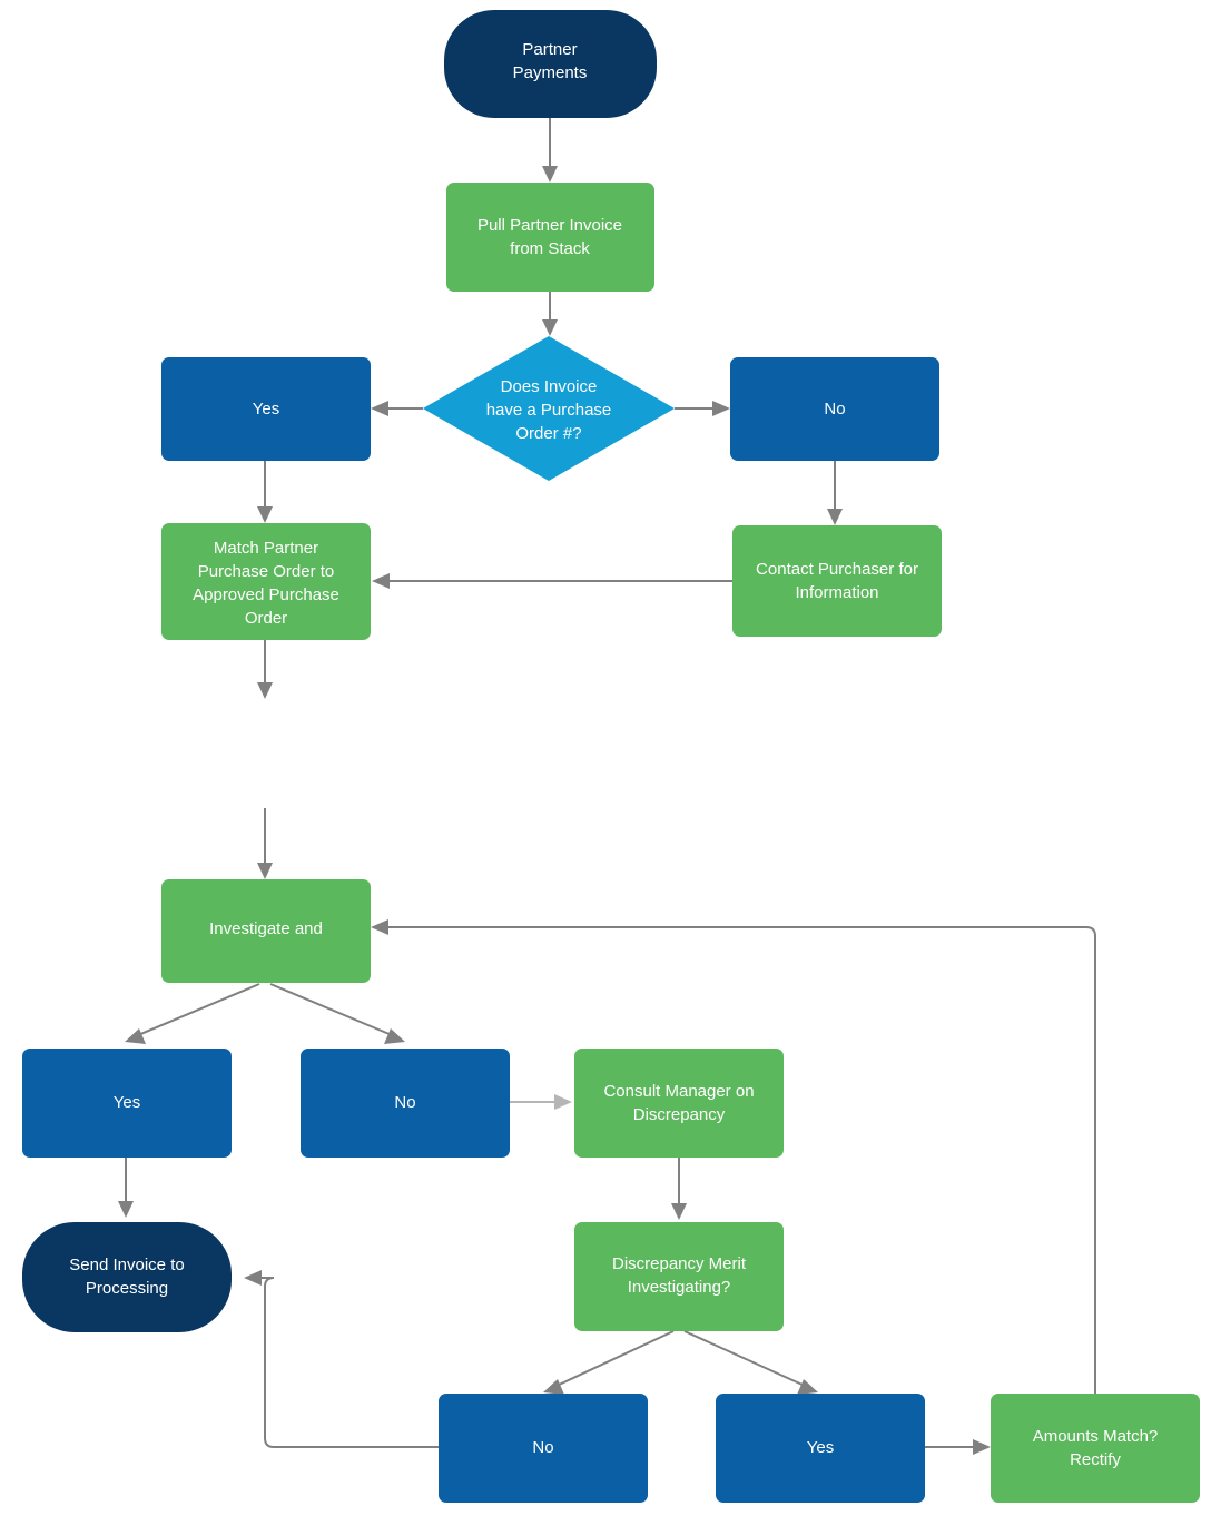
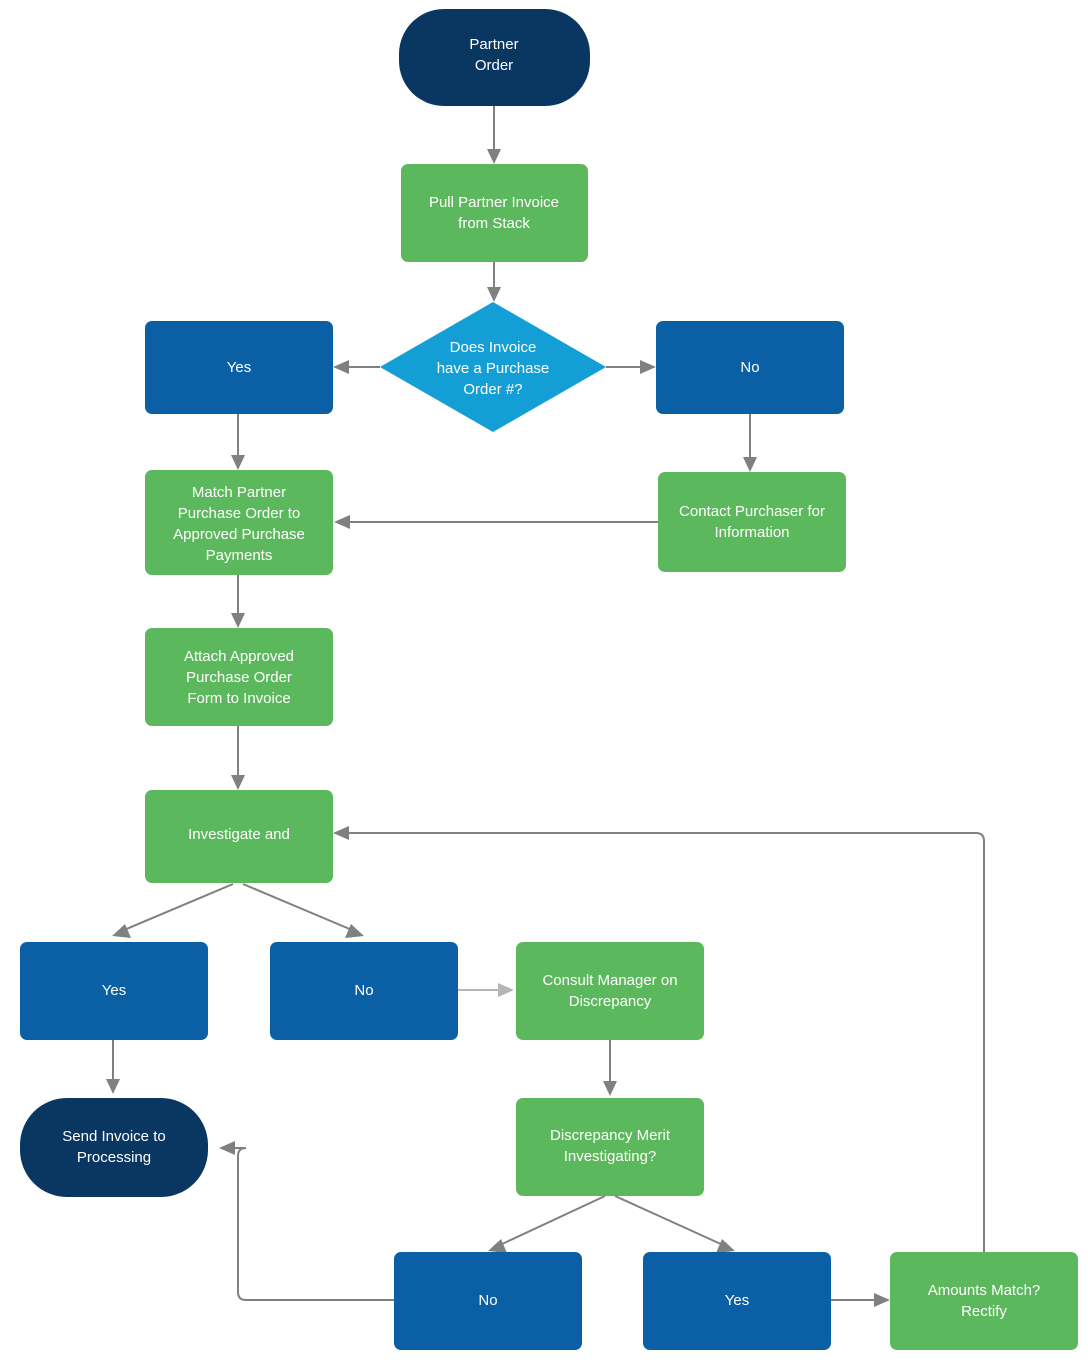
  Partner
- Payments
+ Order
  Pull Partner Invoice
  from Stack
  Does Invoice
  have a Purchase
  Order #?
  Yes
  No
  Match Partner
  Purchase Order to
  Approved Purchase
- Order
+ Payments
  Contact Purchaser for
  Information
+ Attach Approved
+ Purchase Order
+ Form to Invoice
  Investigate and
  Yes
  No
  Consult Manager on
  Discrepancy
  Send Invoice to
  Processing
  Discrepancy Merit
  Investigating?
  No
  Yes
  Amounts Match?
  Rectify
